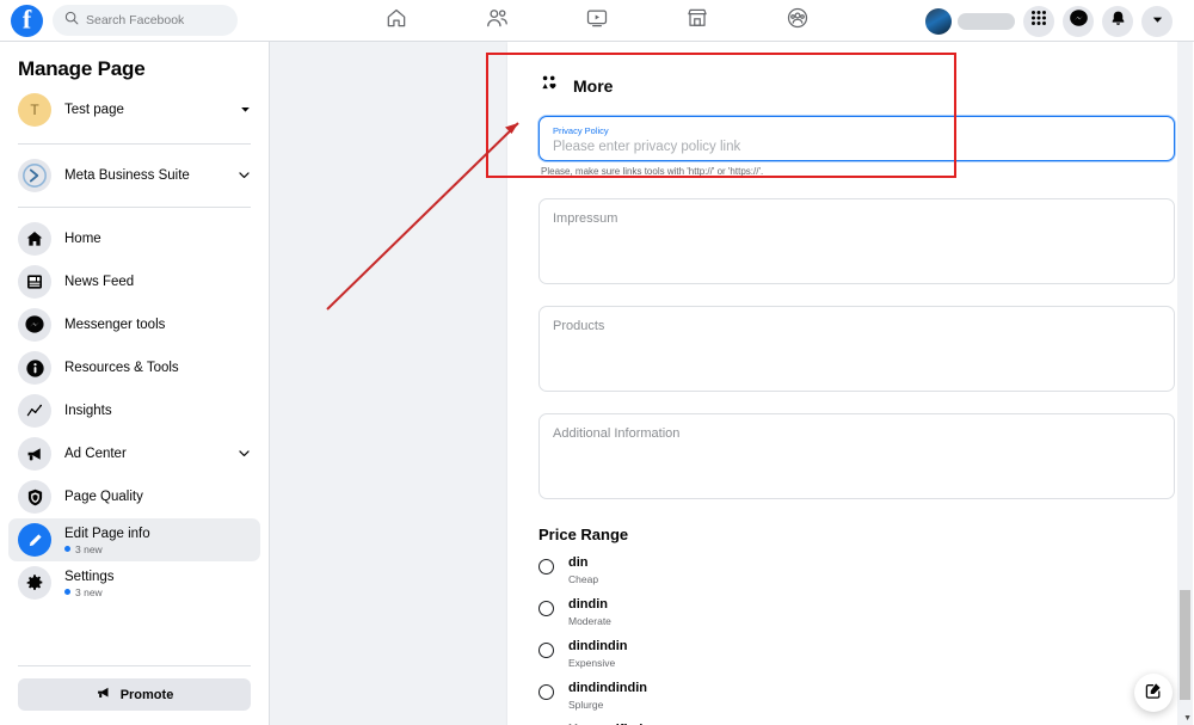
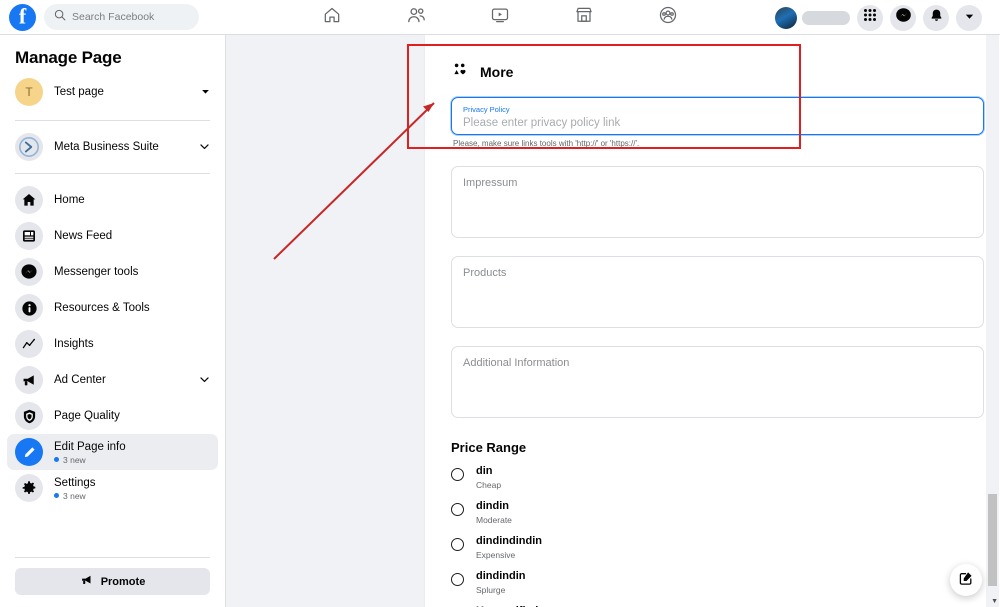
  Search Facebook
  Manage Page
  T
  Test page
  Meta Business Suite
  Home
  News Feed
  Messenger tools
  Resources & Tools
  Insights
  Ad Center
  Page Quality
  Edit Page info
  3 new
  Settings
  3 new
  Promote
  More
  Privacy Policy
  Please enter privacy policy link
  Please, make sure links tools with 'http://' or 'https://'.
  Impressum
  Products
  Additional Information
  Price Range
  din
  Cheap
  dindin
  Moderate
- dindindin
+ dindindindin
  Expensive
- dindindindin
+ dindindin
  Splurge
